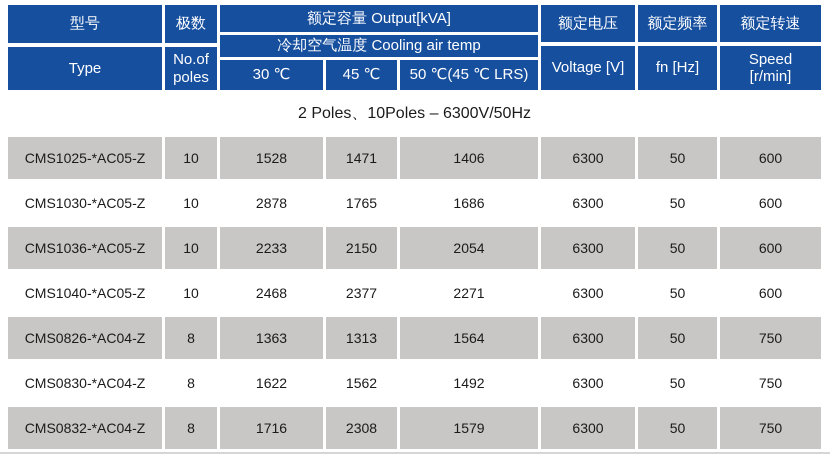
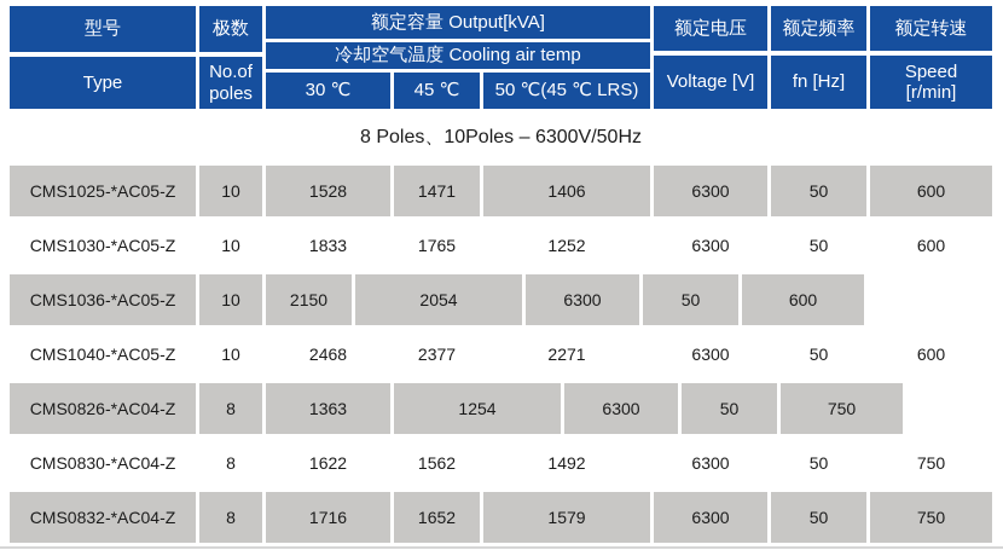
  型号
  Type
  极数
  No.of poles
  额定容量 Output[kVA]
  冷却空气温度 Cooling air temp
  30 ℃
  45 ℃
  50 ℃(45 ℃ LRS)
  额定电压
  Voltage [V]
  额定频率
  fn [Hz]
  额定转速
  Speed
  [r/min]
- 2 Poles、10Poles – 6300V/50Hz
+ 8 Poles、10Poles – 6300V/50Hz
  CMS1025-*AC05-Z
  10
  1528
  1471
  1406
  6300
  50
  600
  CMS1030-*AC05-Z
  10
- 2878
+ 1833
  1765
- 1686
+ 1252
  6300
  50
  600
  CMS1036-*AC05-Z
  10
- 2233
  2150
  2054
  6300
  50
  600
  CMS1040-*AC05-Z
  10
  2468
  2377
  2271
  6300
  50
  600
  CMS0826-*AC04-Z
  8
  1363
- 1313
- 1564
+ 1254
  6300
  50
  750
  CMS0830-*AC04-Z
  8
  1622
  1562
  1492
  6300
  50
  750
  CMS0832-*AC04-Z
  8
  1716
- 2308
+ 1652
  1579
  6300
  50
  750
